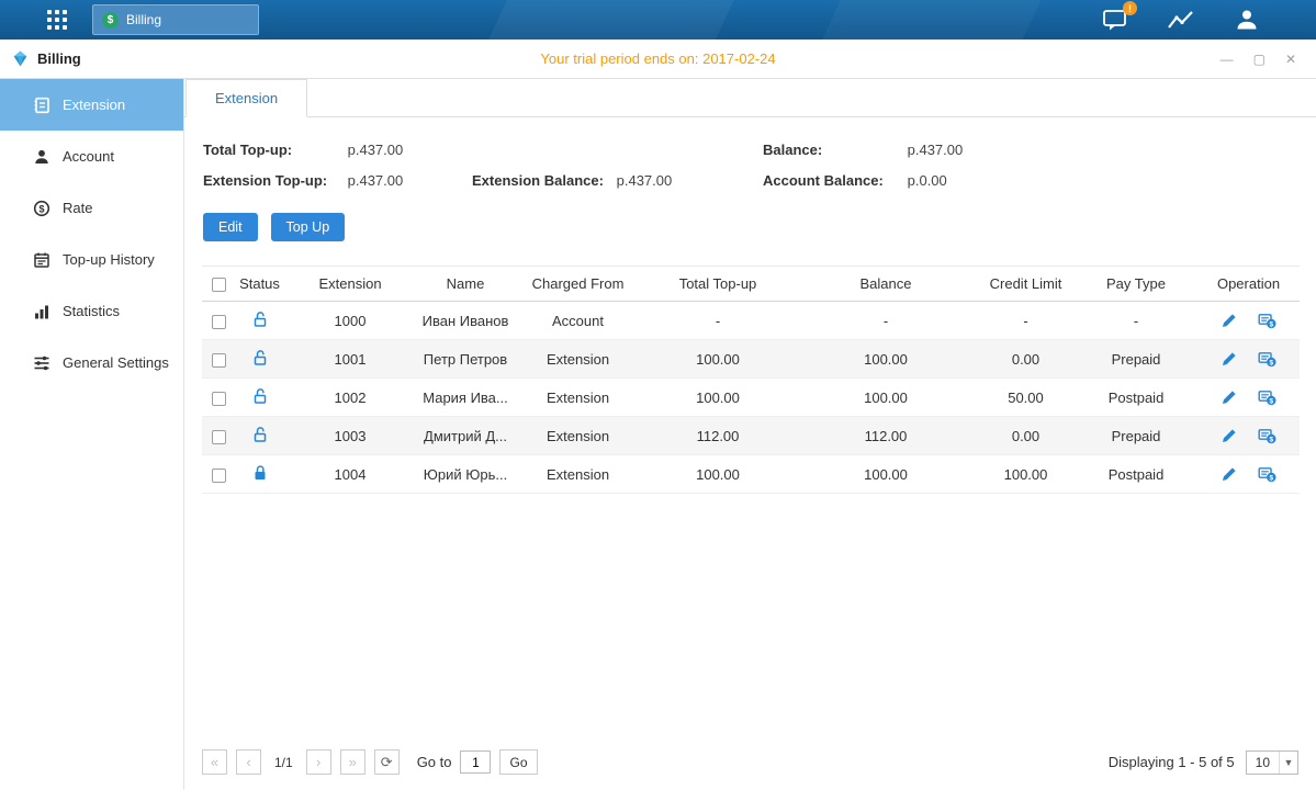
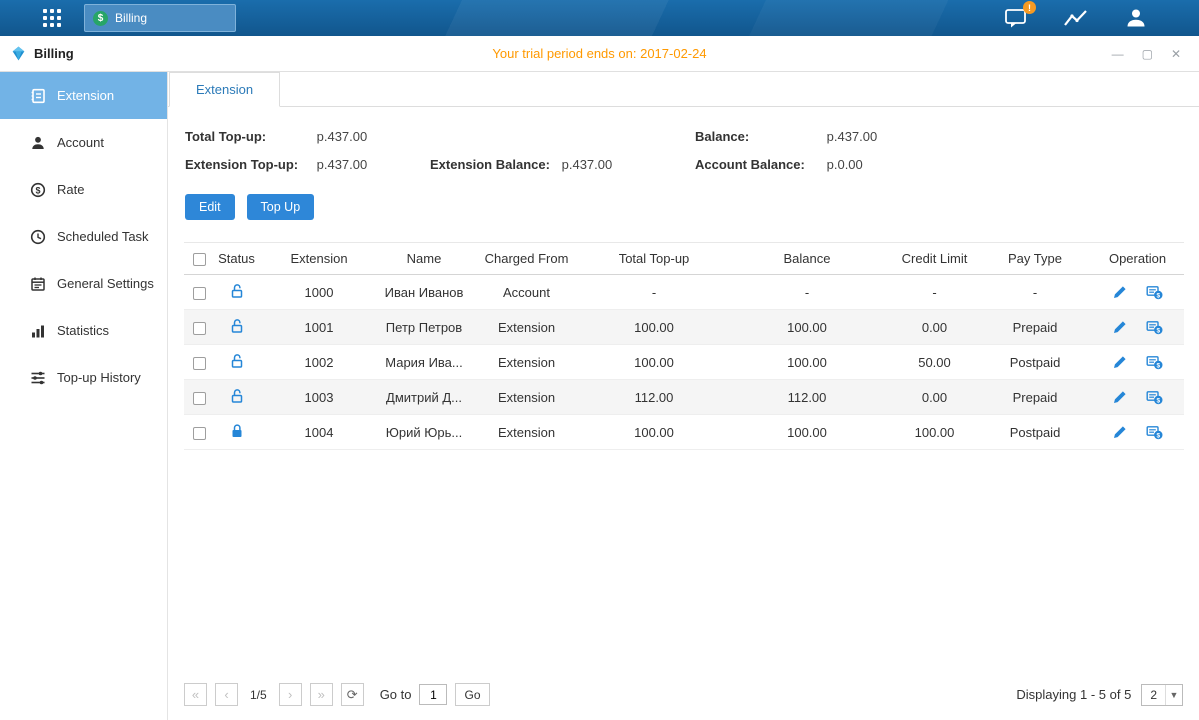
  $
  Billing
  !
  Billing
  Your trial period ends on: 2017-02-24
  —
  ▢
  ✕
  Extension
  Account
  $
  Rate
+ Scheduled Task
- Top-up History
+ General Settings
  Statistics
- General Settings
+ Top-up History
  Extension
  Total Top-up: p.437.00
  Balance: p.437.00
  Extension Top-up: p.437.00
  Extension Balance: p.437.00
  Account Balance: p.0.00
  Edit
  Top Up
  	Status	Extension	Name	Charged From	Total Top-up	Balance	Credit Limit	Pay Type	Operation
  		1000	Иван Иванов	Account	-	-	-	-
  		1001	Петр Петров	Extension	100.00	100.00	0.00	Prepaid
  		1002	Мария Ива...	Extension	100.00	100.00	50.00	Postpaid
  		1003	Дмитрий Д...	Extension	112.00	112.00	0.00	Prepaid
  		1004	Юрий Юрь...	Extension	100.00	100.00	100.00	Postpaid
  «
  ‹
- 1/1
+ 1/5
  ›
  »
  ⟳
  Go to
  1
  Go
  Displaying 1 - 5 of 5
- 10
+ 2
  ▼
